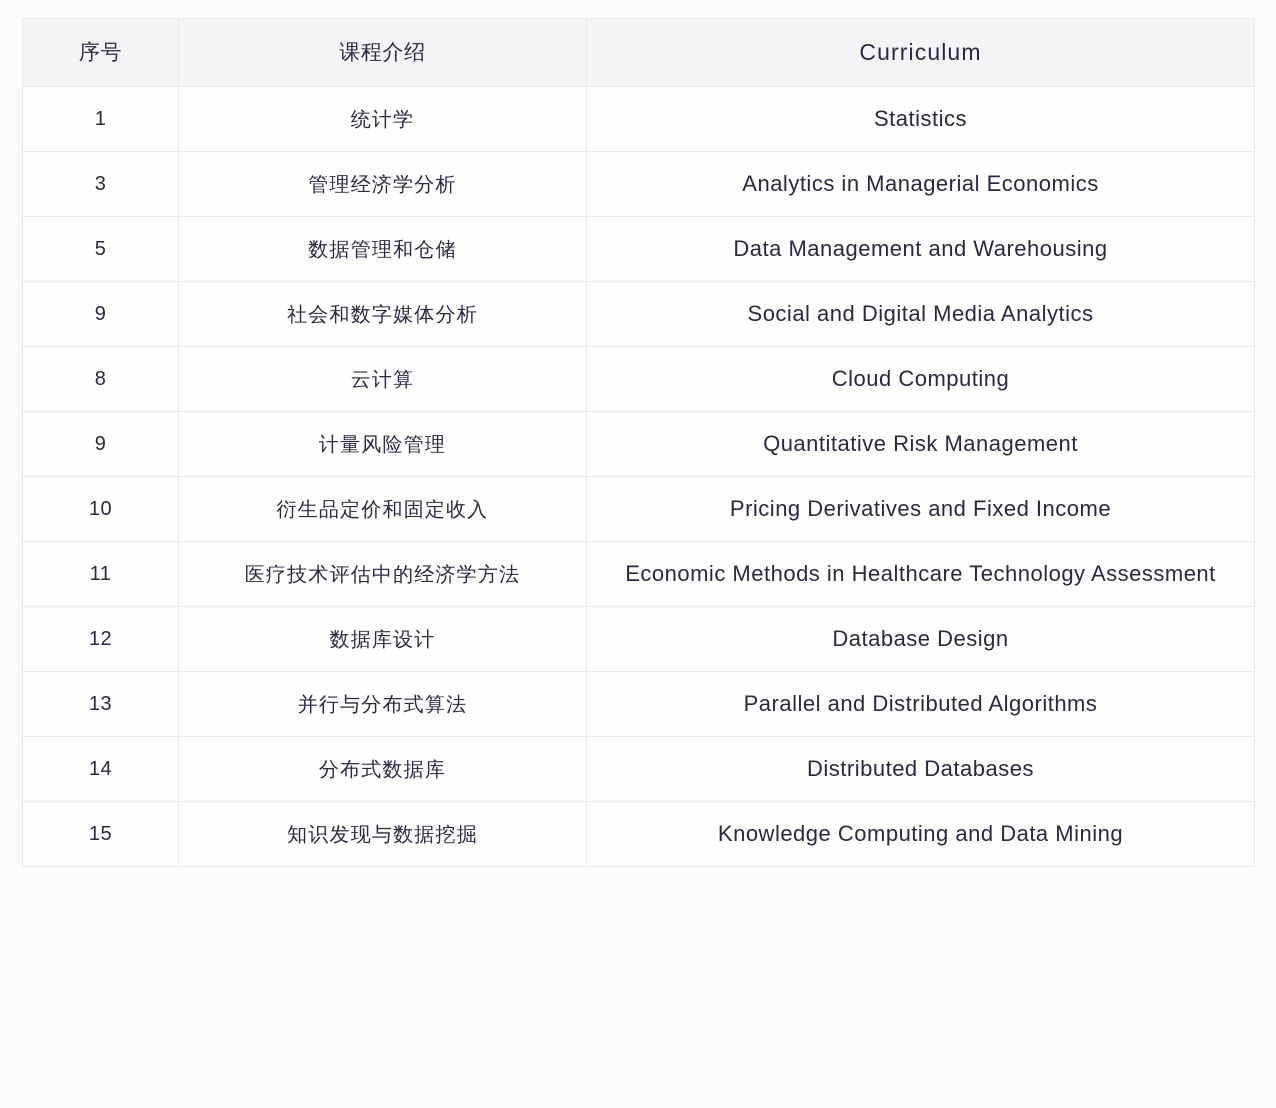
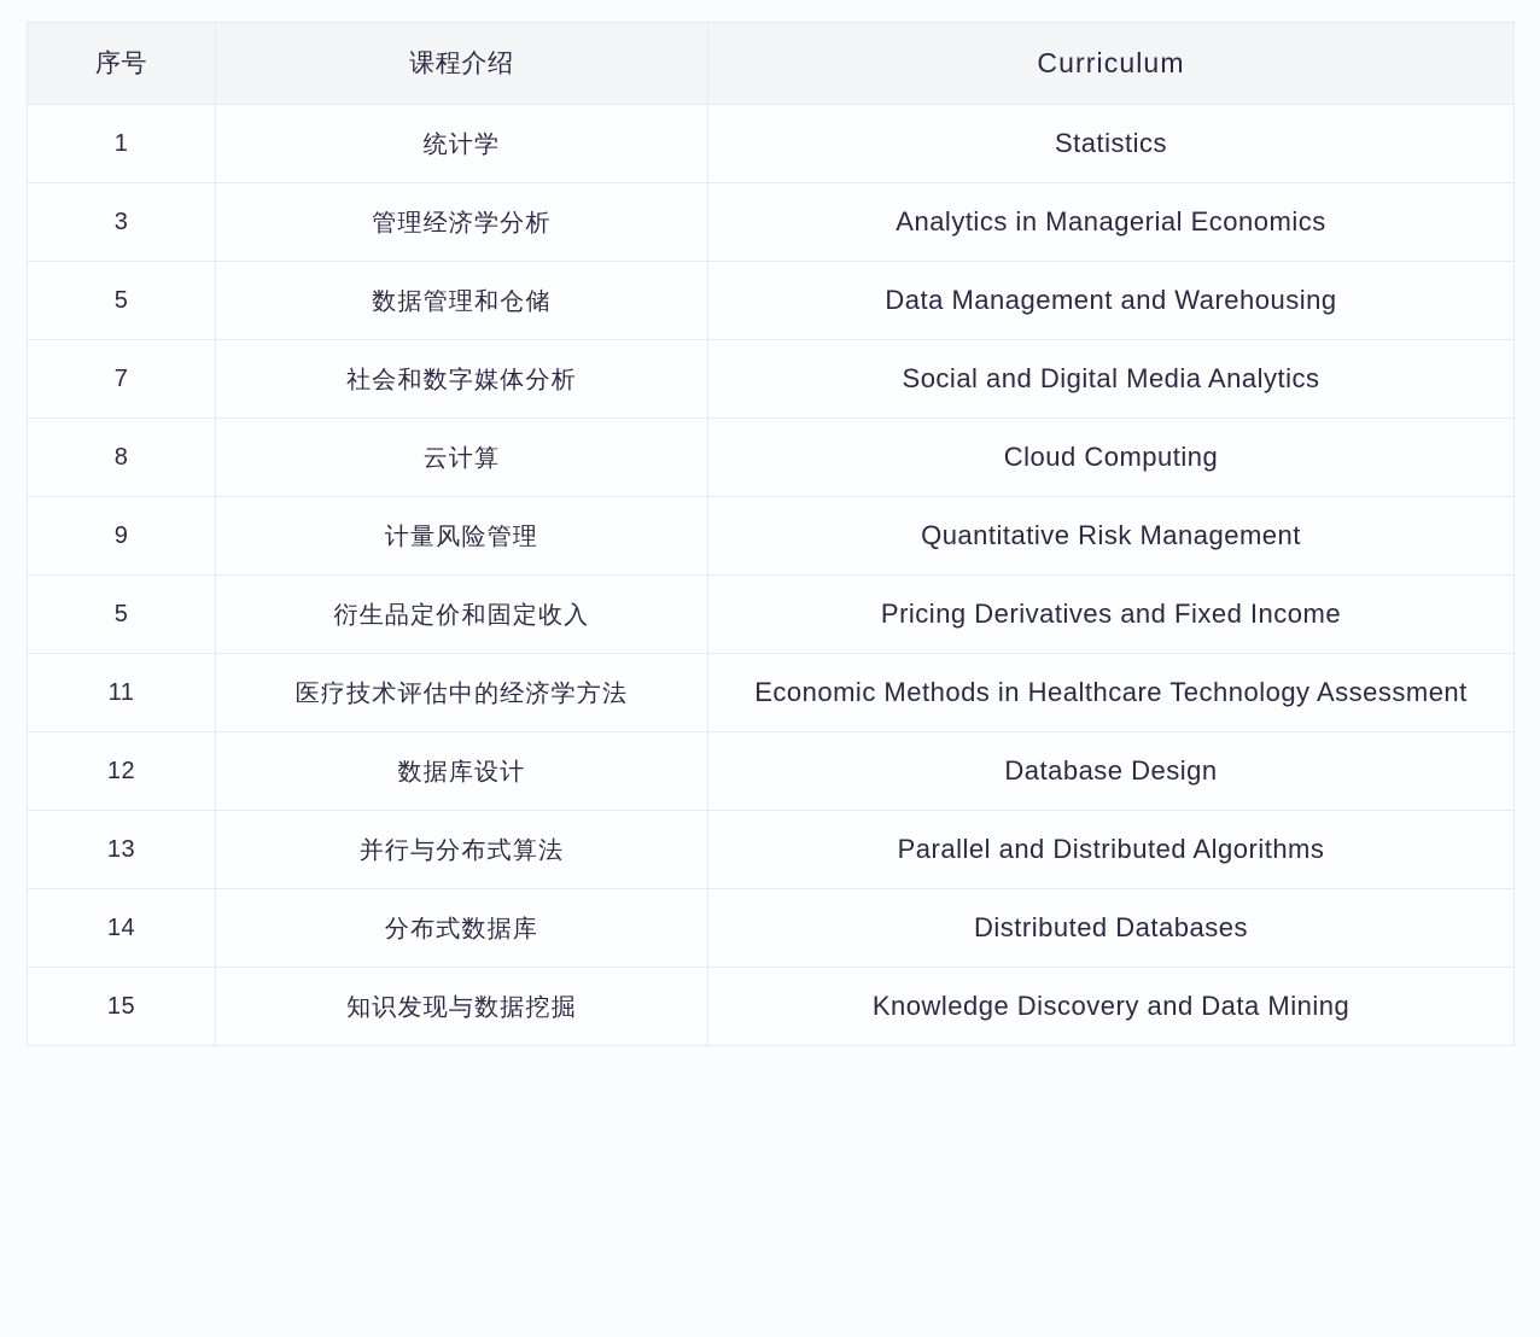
  序号	课程介绍	Curriculum
  1	统计学	Statistics
  3	管理经济学分析	Analytics in Managerial Economics
  5	数据管理和仓储	Data Management and Warehousing
- 9	社会和数字媒体分析	Social and Digital Media Analytics
+ 7	社会和数字媒体分析	Social and Digital Media Analytics
  8	云计算	Cloud Computing
  9	计量风险管理	Quantitative Risk Management
- 10	衍生品定价和固定收入	Pricing Derivatives and Fixed Income
+ 5	衍生品定价和固定收入	Pricing Derivatives and Fixed Income
  11	医疗技术评估中的经济学方法	Economic Methods in Healthcare Technology Assessment
  12	数据库设计	Database Design
  13	并行与分布式算法	Parallel and Distributed Algorithms
  14	分布式数据库	Distributed Databases
- 15	知识发现与数据挖掘	Knowledge Computing and Data Mining
+ 15	知识发现与数据挖掘	Knowledge Discovery and Data Mining
